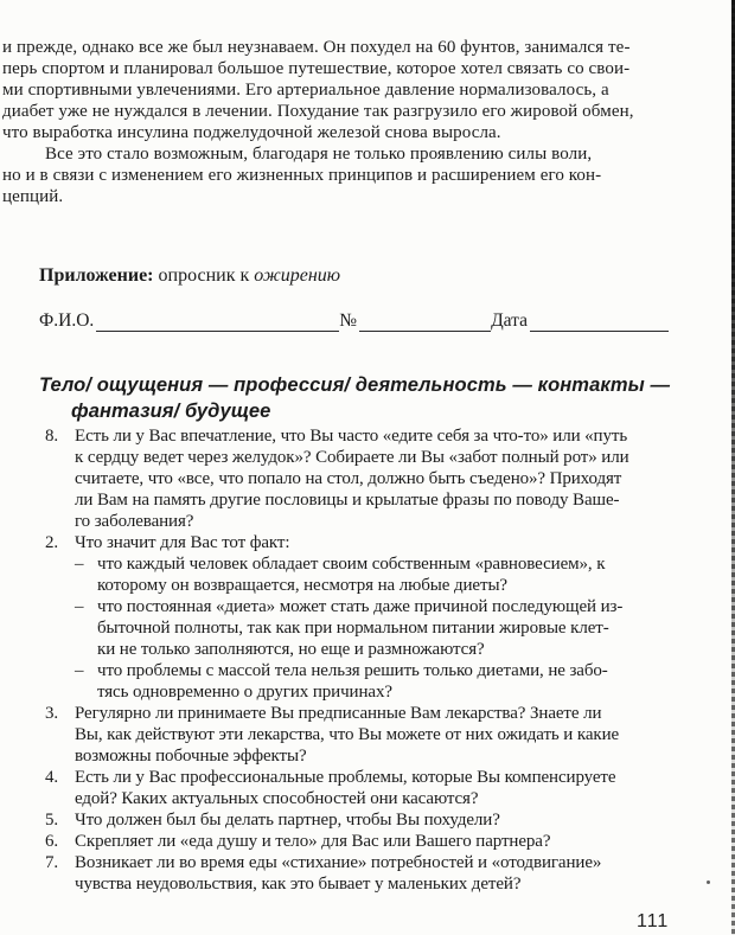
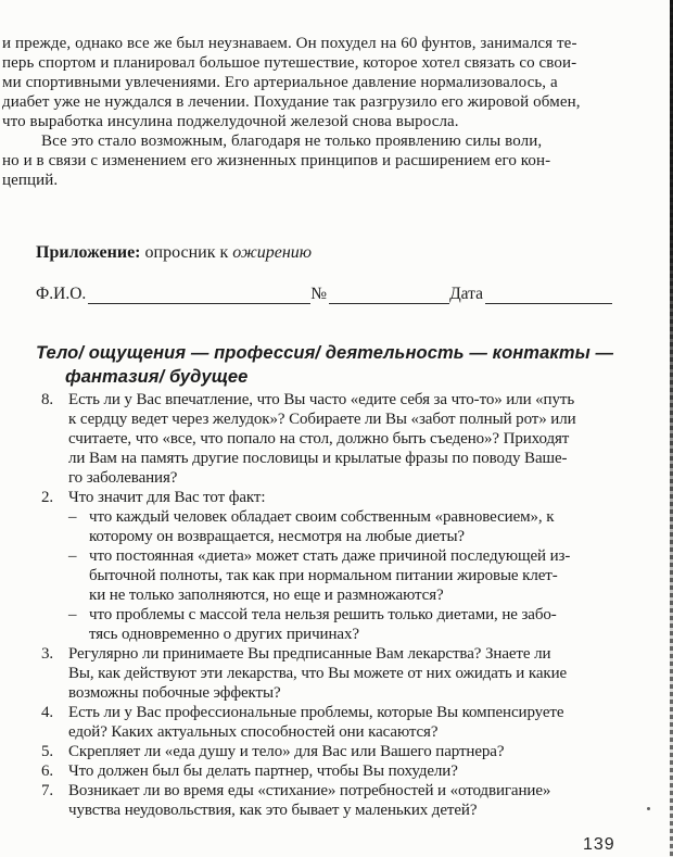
  и прежде, однако все же был неузнаваем. Он похудел на 60 фунтов, занимался те-
  перь спортом и планировал большое путешествие, которое хотел связать со свои-
  ми спортивными увлечениями. Его артериальное давление нормализовалось, а
  диабет уже не нуждался в лечении. Похудание так разгрузило его жировой обмен,
  что выработка инсулина поджелудочной железой снова выросла.
  Все это стало возможным, благодаря не только проявлению силы воли,
  но и в связи с изменением его жизненных принципов и расширением его кон-
  цепций.
  Приложение: опросник к ожирению
  Ф.И.О.
  №
  Дата
  Тело/ ощущения — профессия/ деятельность — контакты —
  фантазия/ будущее
  8.
  Есть ли у Вас впечатление, что Вы часто «едите себя за что-то» или «путь
  к сердцу ведет через желудок»? Собираете ли Вы «забот полный рот» или
  считаете, что «все, что попало на стол, должно быть съедено»? Приходят
  ли Вам на память другие пословицы и крылатые фразы по поводу Ваше-
  го заболевания?
  2.
  Что значит для Вас тот факт:
  –
  что каждый человек обладает своим собственным «равновесием», к
  которому он возвращается, несмотря на любые диеты?
  –
  что постоянная «диета» может стать даже причиной последующей из-
  быточной полноты, так как при нормальном питании жировые клет-
  ки не только заполняются, но еще и размножаются?
  –
  что проблемы с массой тела нельзя решить только диетами, не забо-
  тясь одновременно о других причинах?
  3.
  Регулярно ли принимаете Вы предписанные Вам лекарства? Знаете ли
  Вы, как действуют эти лекарства, что Вы можете от них ожидать и какие
  возможны побочные эффекты?
  4.
  Есть ли у Вас профессиональные проблемы, которые Вы компенсируете
  едой? Каких актуальных способностей они касаются?
  5.
- Что должен был бы делать партнер, чтобы Вы похудели?
+ Скрепляет ли «еда душу и тело» для Вас или Вашего партнера?
  6.
- Скрепляет ли «еда душу и тело» для Вас или Вашего партнера?
+ Что должен был бы делать партнер, чтобы Вы похудели?
  7.
  Возникает ли во время еды «стихание» потребностей и «отодвигание»
  чувства неудовольствия, как это бывает у маленьких детей?
- 111
+ 139
